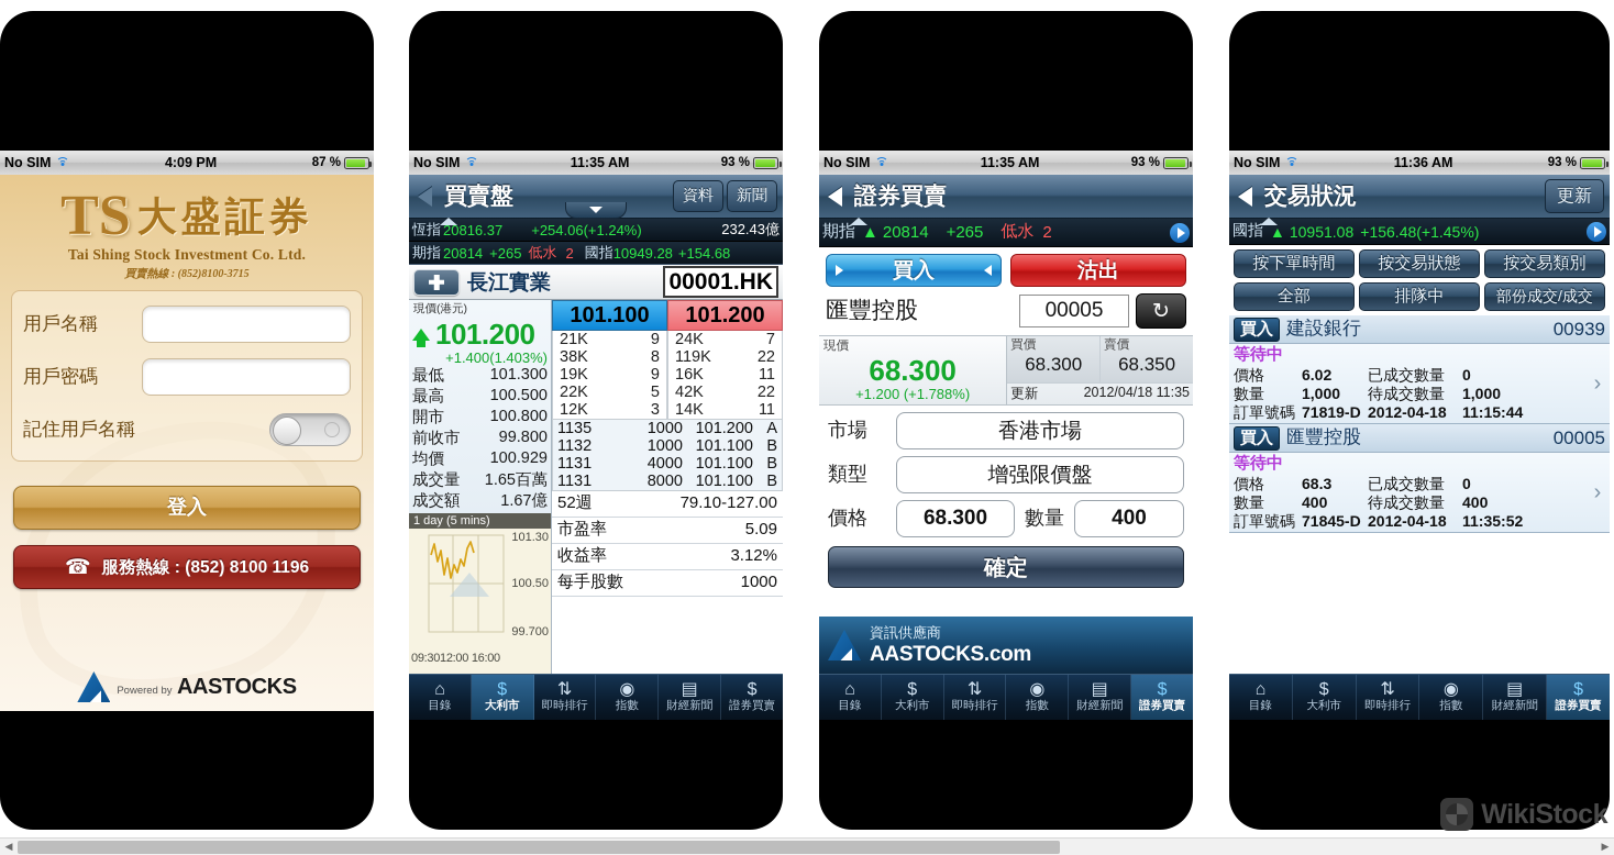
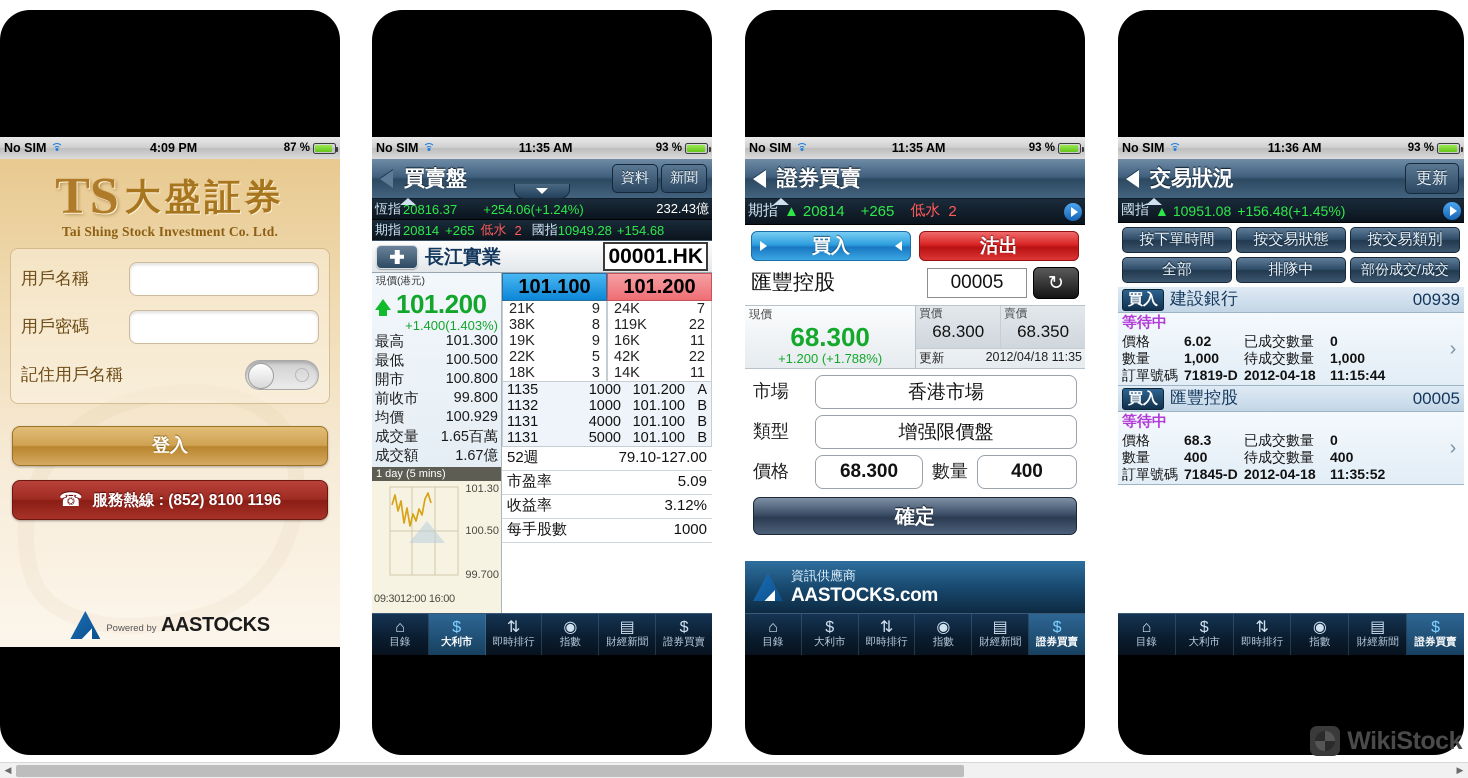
  No SIM
  4:09 PM
  87 %
  TS
  大盛証券
  Tai Shing Stock Investment Co. Ltd.
- 買賣熱線 : (852)8100-3715
  用戶名稱
  用戶密碼
  記住用戶名稱
  登入
  服務熱線 : (852) 8100 1196
  Powered by AASTOCKS
  No SIM
  11:35 AM
  93 %
  買賣盤
  資料
  新聞
  恆指
  20816.37
  +254.06(+1.24%)
  232.43億
  期指
  20814
  +265
  低水
  2
  國指
  10949.28
  +154.68
  長江實業
  00001.HK
  現價(港元)
  101.200
  +1.400(1.403%)
- 最低
+ 最高
  101.300
- 最高
+ 最低
  100.500
  開市
  100.800
  前收市
  99.800
  均價
  100.929
  成交量
  1.65百萬
  成交額
  1.67億
  1 day (5 mins)
  101.30
  100.50
  99.700
  09:3012:00 16:00
  101.100
  101.200
  21K
  9
  38K
  8
  19K
  9
  22K
  5
- 12K
+ 18K
  3
  24K
  7
  119K
  22
  16K
  11
  42K
  22
  14K
  11
  1135
  1000
  101.200
  A
  1132
  1000
  101.100
  B
  1131
  4000
  101.100
  B
  1131
- 8000
+ 5000
  101.100
  B
  52週
  79.10-127.00
  市盈率
  5.09
  收益率
  3.12%
  每手股數
  1000
  ⌂
  目錄
  $
  大利市
  ⇅
  即時排行
  ◉
  指數
  ▤
  財經新聞
  $
  證券買賣
  No SIM
  11:35 AM
  93 %
  證券買賣
  期指
  ▲
  20814
  +265
  低水
  2
  買入
  沽出
  匯豐控股
  00005
  ↻
  現價
  68.300
  +1.200 (+1.788%)
  買價
  68.300
  賣價
  68.350
  更新
  2012/04/18 11:35
  市場
  香港市場
  類型
  增强限價盤
  價格
  68.300
  數量
  400
  確定
  資訊供應商
  AASTOCKS.com
  ⌂
  目錄
  $
  大利市
  ⇅
  即時排行
  ◉
  指數
  ▤
  財經新聞
  $
  證券買賣
  No SIM
  11:36 AM
  93 %
  交易狀況
  更新
  國指
  ▲
  10951.08
  +156.48(+1.45%)
  按下單時間
  按交易狀態
  按交易類別
  全部
  排隊中
  部份成交/成交
  買入
  建設銀行
  00939
  等待中
  價格
  6.02
  數量
  1,000
  訂單號碼
  71819-D
  已成交數量
  0
  待成交數量
  1,000
  2012-04-18
  11:15:44
  ›
  買入
  匯豐控股
  00005
  等待中
  價格
  68.3
  數量
  400
  訂單號碼
  71845-D
  已成交數量
  0
  待成交數量
  400
  2012-04-18
  11:35:52
  ›
  ⌂
  目錄
  $
  大利市
  ⇅
  即時排行
  ◉
  指數
  ▤
  財經新聞
  $
  證券買賣
  WikiStock
  ◀
  ▶
